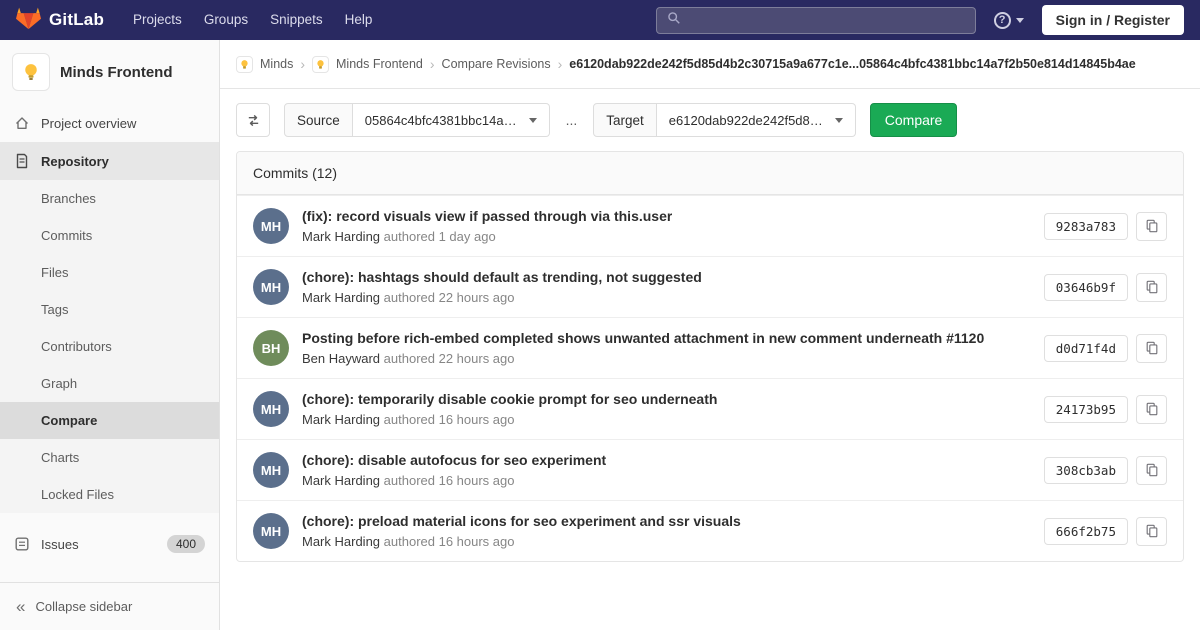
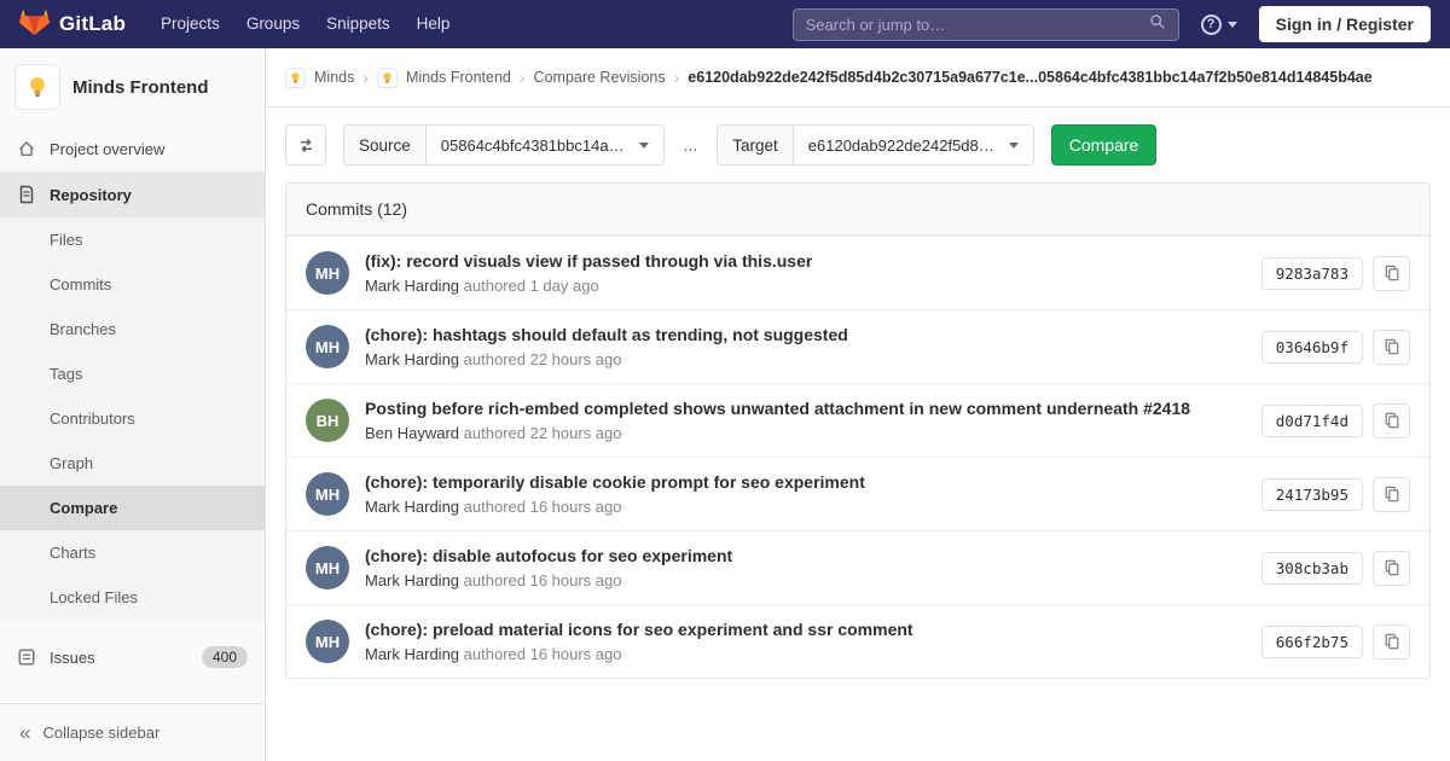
  GitLab
  Projects
  Groups
  Snippets
  Help
+ Search or jump to…
  ?
  Sign in / Register
  Minds Frontend
  Project overview
  Repository
- Branches
+ Files
  Commits
- Files
+ Branches
  Tags
  Contributors
  Graph
  Compare
  Charts
  Locked Files
  Issues
  400
  «
  Collapse sidebar
  Minds
  ›
  Minds Frontend
  ›
  Compare Revisions
  ›
  e6120dab922de242f5d85d4b2c30715a9a677c1e...05864c4bfc4381bbc14a7f2b50e814d14845b4ae
  Source
  05864c4bfc4381bbc14a…
  ...
  Target
  e6120dab922de242f5d8…
  Compare
  Commits (12)
  MH
  (fix): record visuals view if passed through via this.user
  Mark Harding authored 1 day ago
  9283a783
  MH
  (chore): hashtags should default as trending, not suggested
  Mark Harding authored 22 hours ago
  03646b9f
  BH
- Posting before rich-embed completed shows unwanted attachment in new comment underneath #1120
+ Posting before rich-embed completed shows unwanted attachment in new comment underneath #2418
  Ben Hayward authored 22 hours ago
  d0d71f4d
  MH
- (chore): temporarily disable cookie prompt for seo underneath
+ (chore): temporarily disable cookie prompt for seo experiment
  Mark Harding authored 16 hours ago
  24173b95
  MH
  (chore): disable autofocus for seo experiment
  Mark Harding authored 16 hours ago
  308cb3ab
  MH
- (chore): preload material icons for seo experiment and ssr visuals
+ (chore): preload material icons for seo experiment and ssr comment
  Mark Harding authored 16 hours ago
  666f2b75
